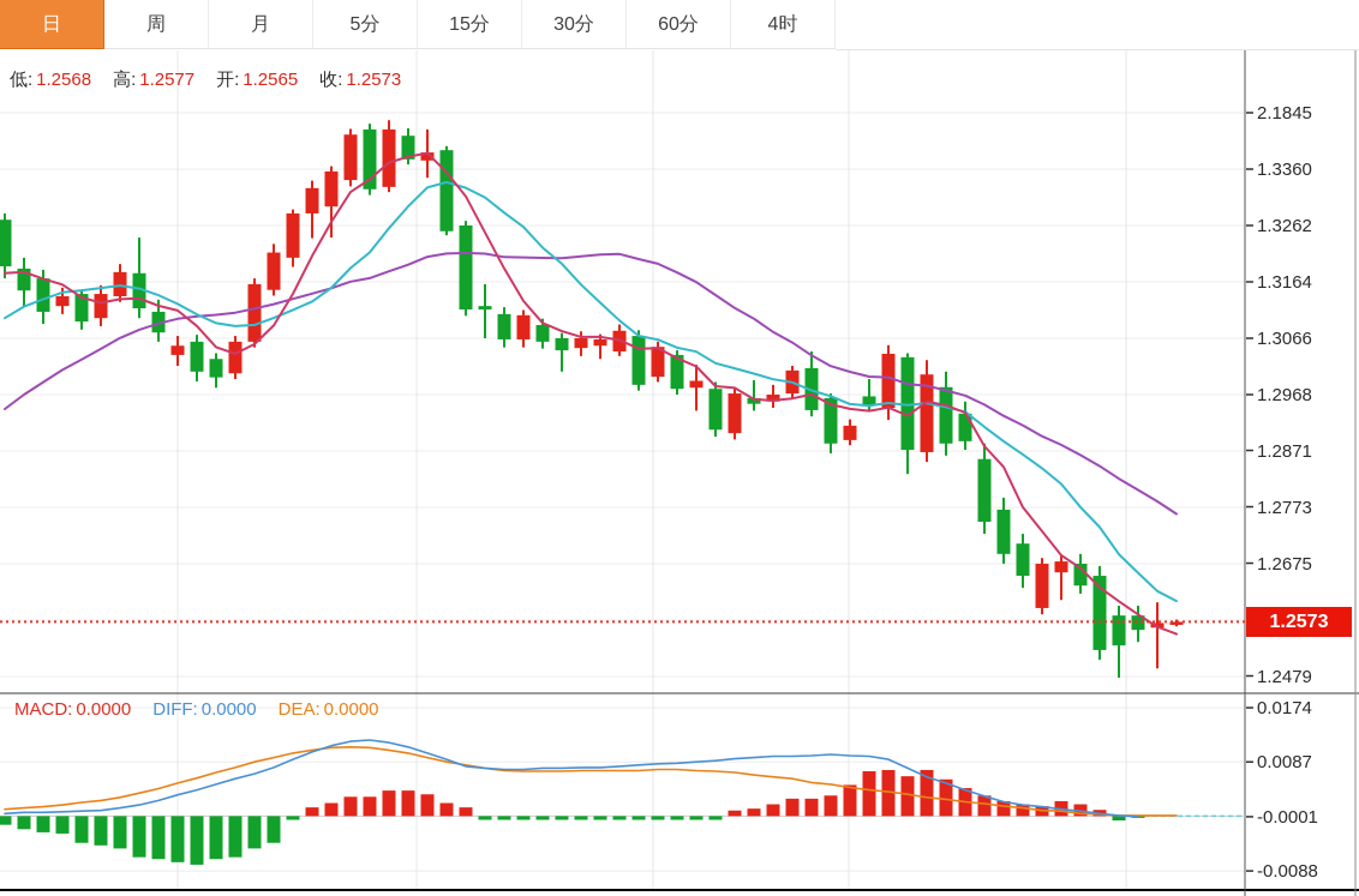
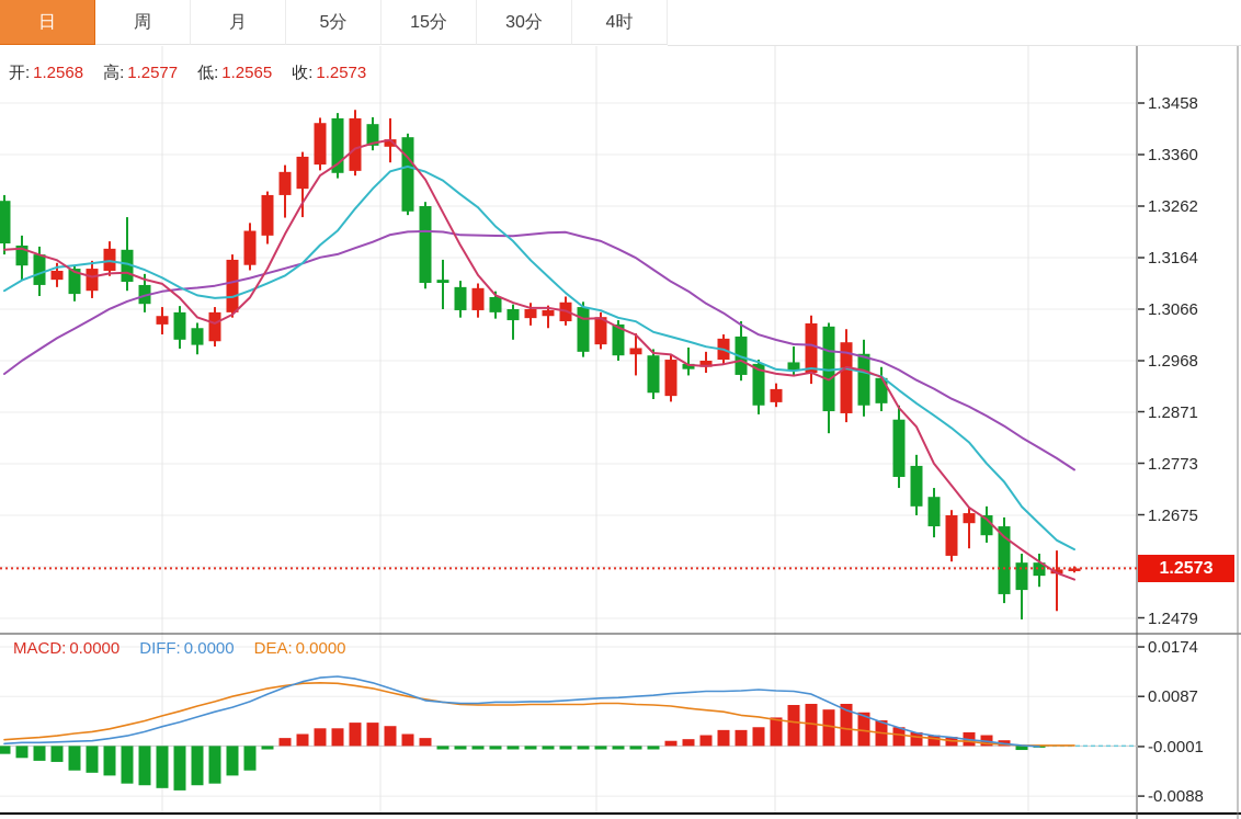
  日
  周
  月
  5分
  15分
  30分
- 60分
  4时
- 低: 1.2568
+ 开: 1.2568
  高: 1.2577
- 开: 1.2565
+ 低: 1.2565
  收: 1.2573
  MACD: 0.0000
  DIFF: 0.0000
  DEA: 0.0000
- 2.1845
+ 1.3458
  1.3360
  1.3262
  1.3164
  1.3066
  1.2968
  1.2871
  1.2773
  1.2675
  1.2479
  0.0174
  0.0087
  -0.0001
  -0.0088
  1.2573
